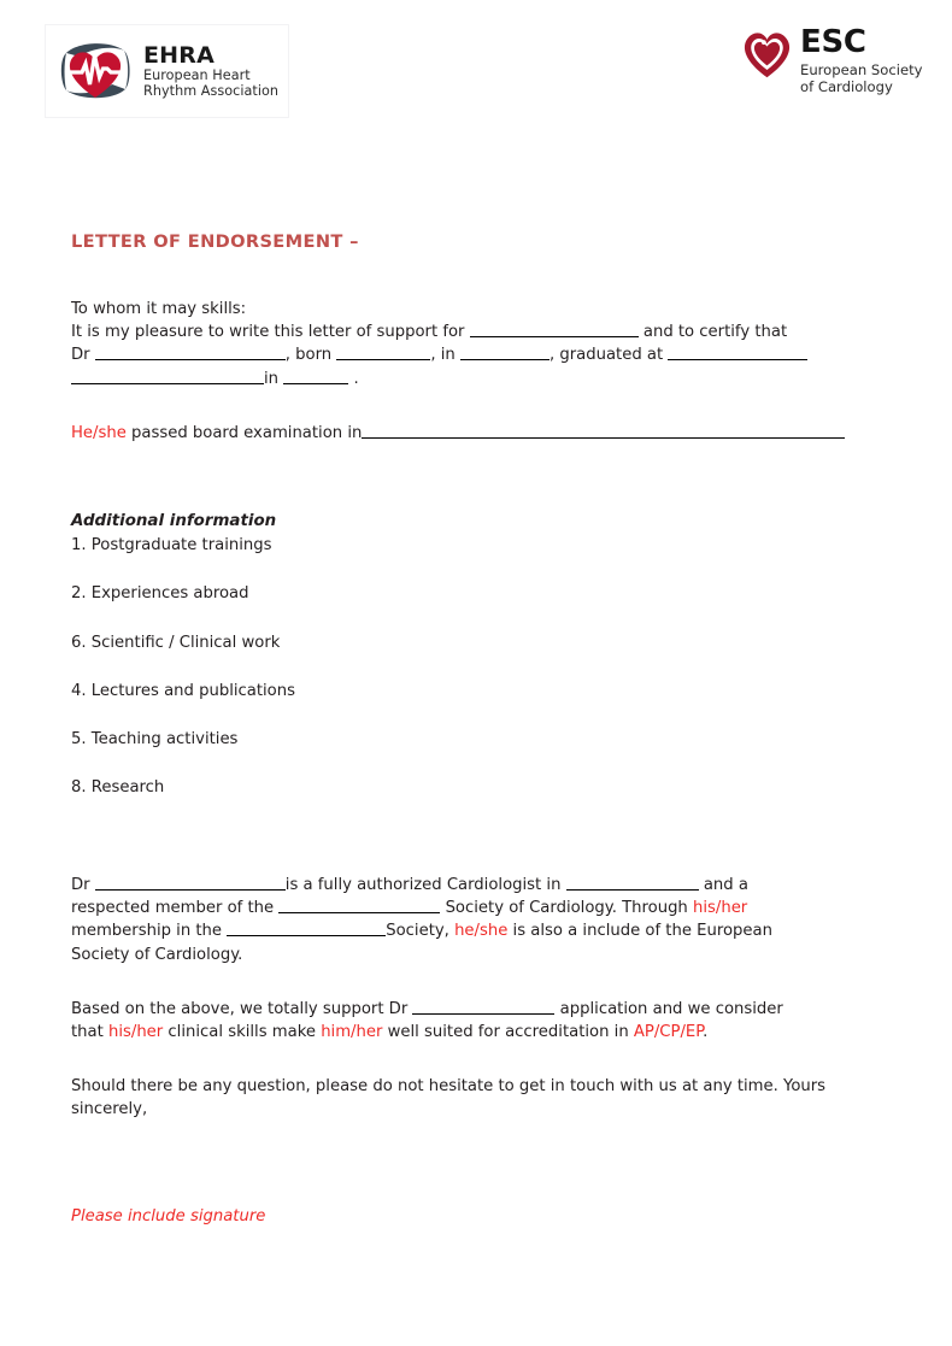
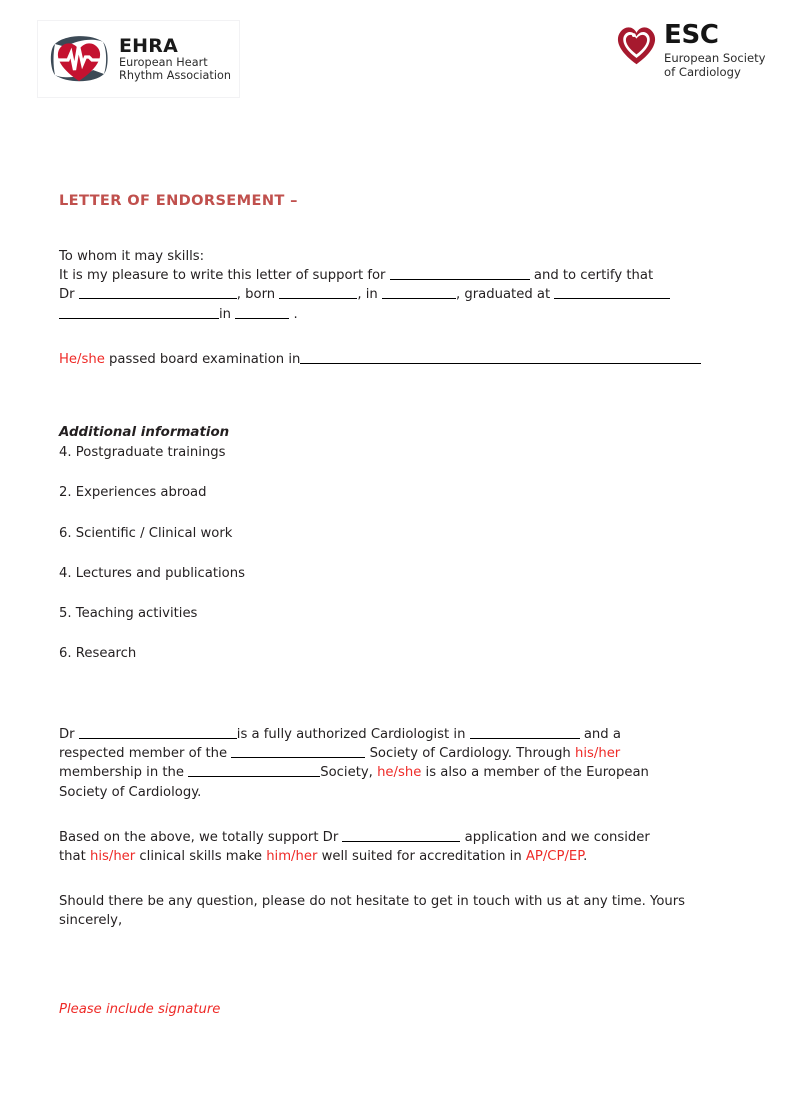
  EHRA
  European Heart
  Rhythm Association
  ESC
  European Society
  of Cardiology
  LETTER OF ENDORSEMENT –
  To whom it may skills:
  It is my pleasure to write this letter of support for and to certify that
  Dr , born , in , graduated at
  in .
  He/she passed board examination in
  Additional information
- 1. Postgraduate trainings
+ 4. Postgraduate trainings
  2. Experiences abroad
  6. Scientific / Clinical work
  4. Lectures and publications
  5. Teaching activities
- 8. Research
+ 6. Research
  Dr is a fully authorized Cardiologist in and a
  respected member of the Society of Cardiology. Through his/her
- membership in the Society, he/she is also a include of the European
+ membership in the Society, he/she is also a member of the European
  Society of Cardiology.
  Based on the above, we totally support Dr application and we consider
  that his/her clinical skills make him/her well suited for accreditation in AP/CP/EP.
  Should there be any question, please do not hesitate to get in touch with us at any time. Yours sincerely,
  Please include signature
